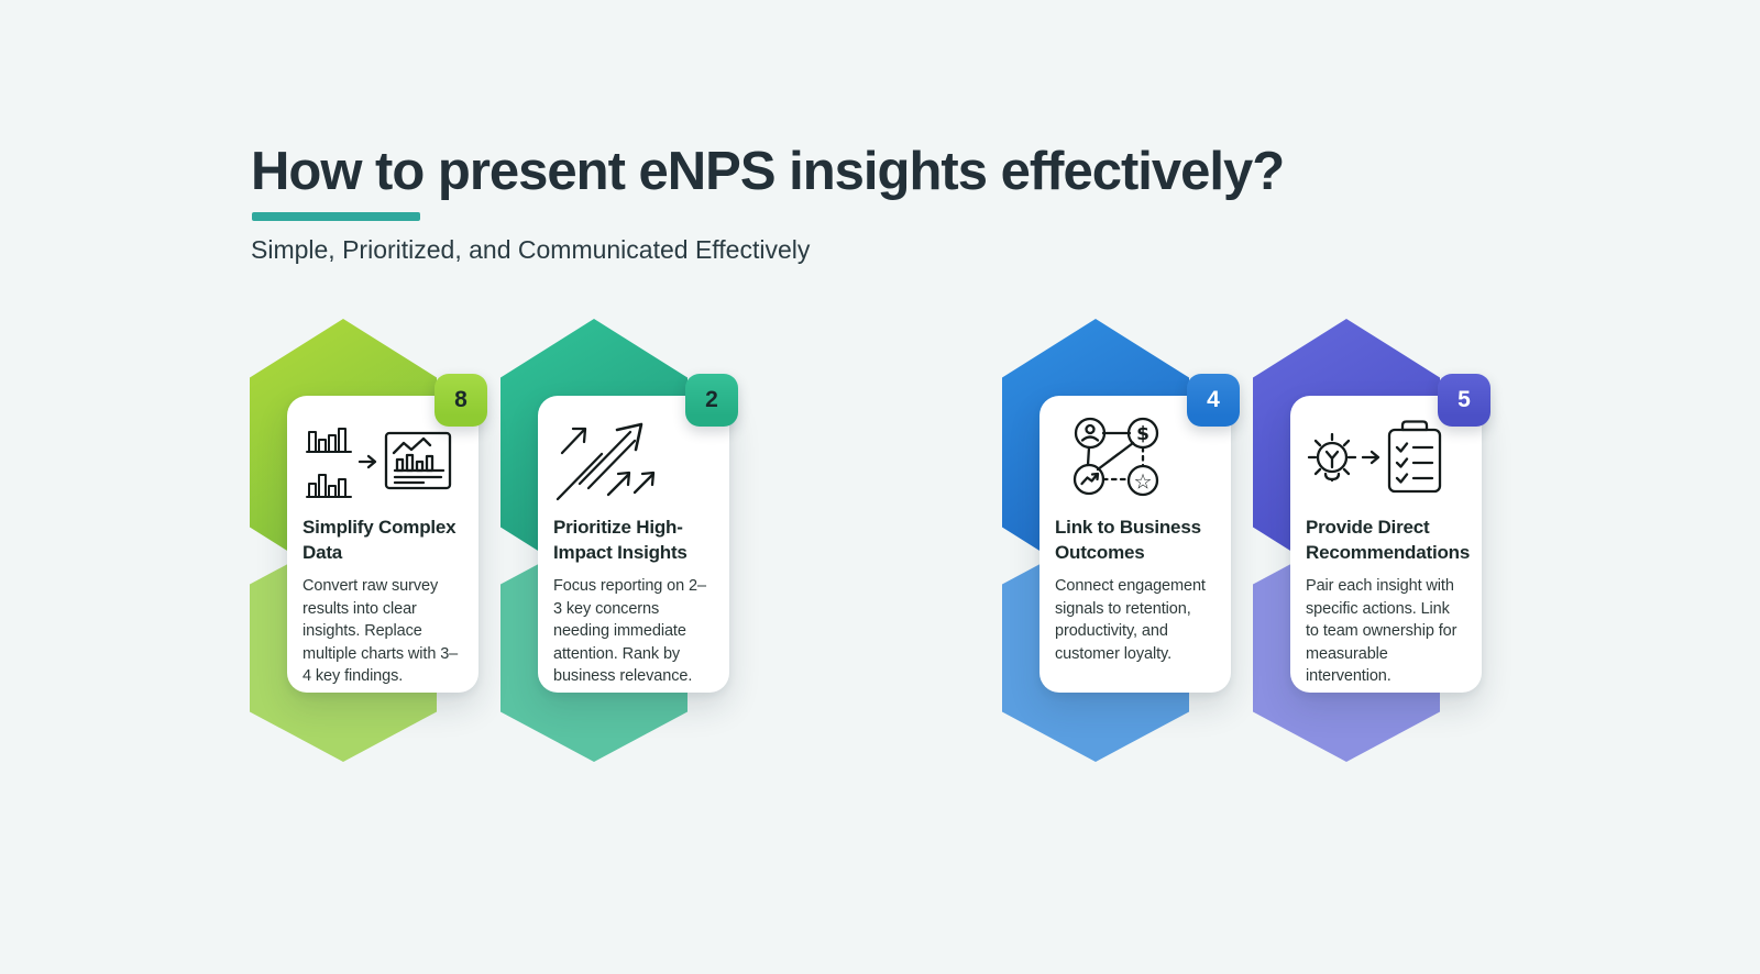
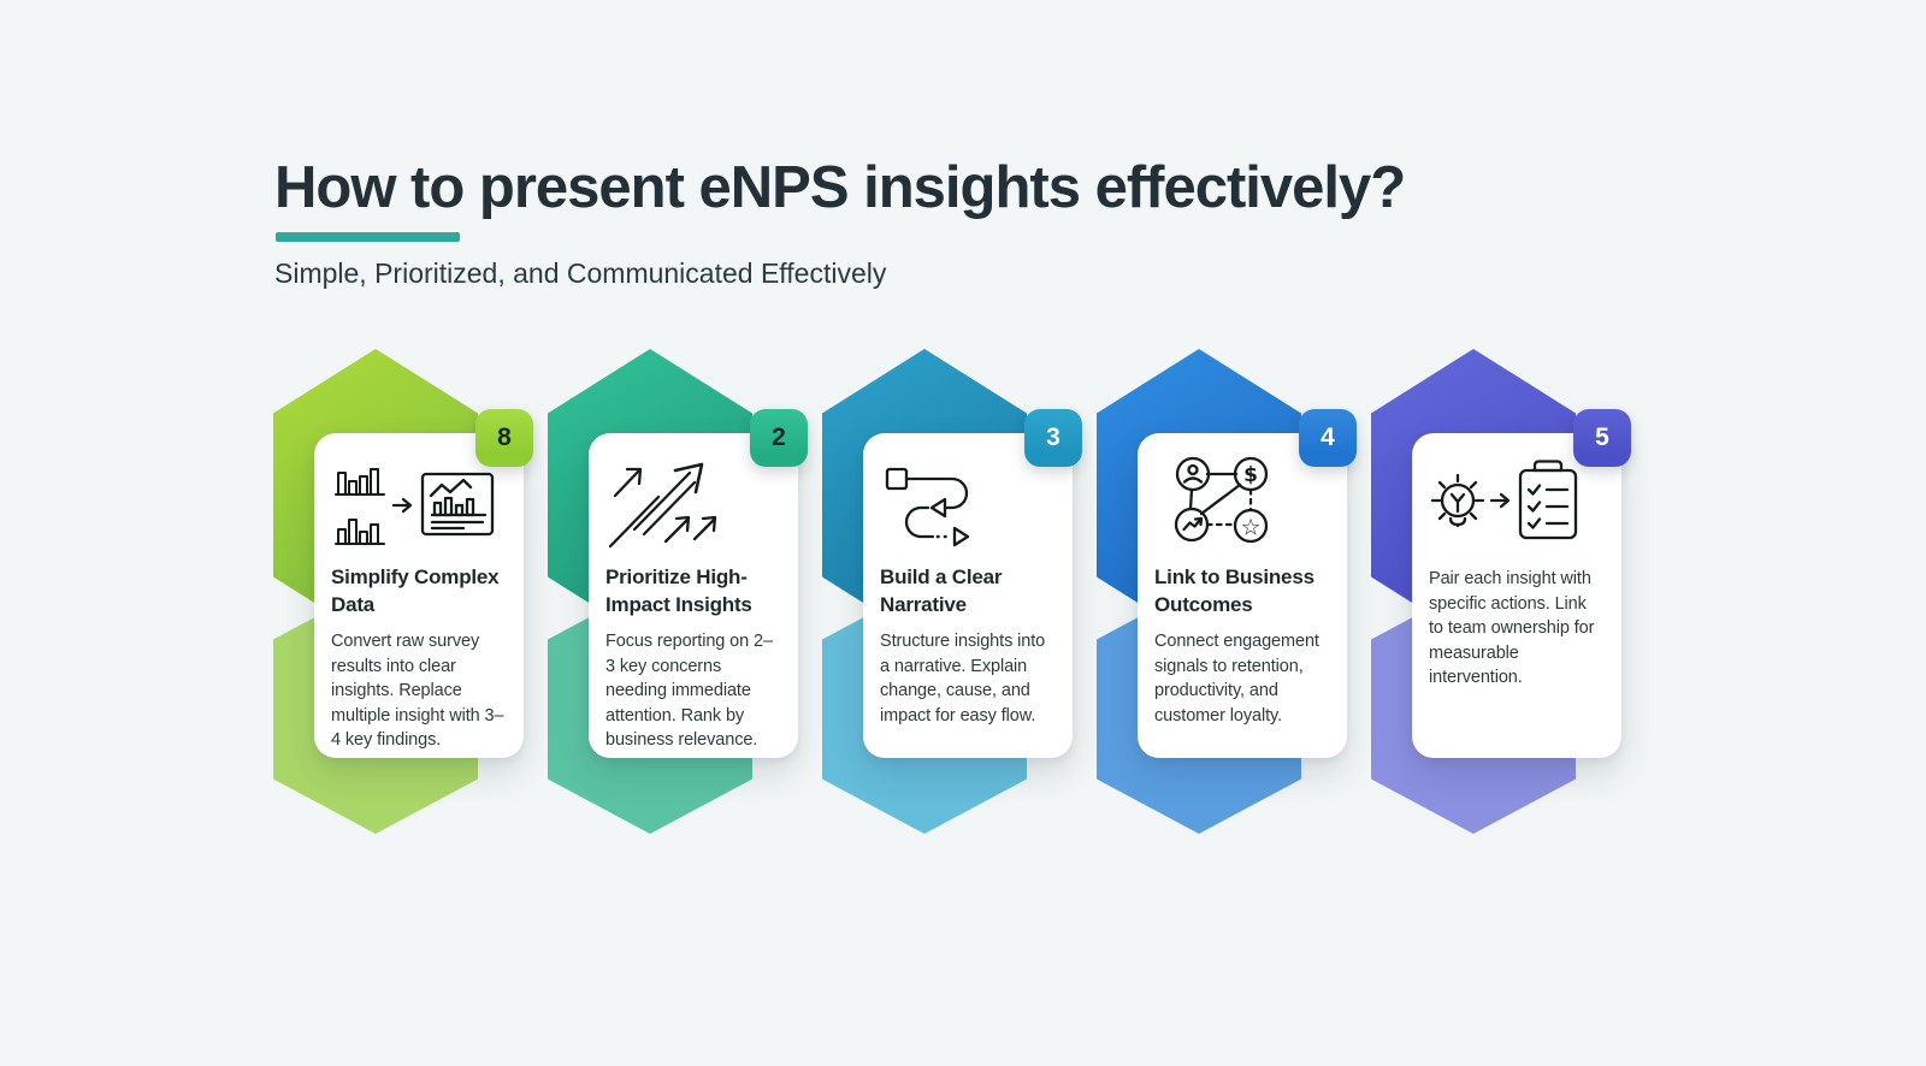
  How to present eNPS insights effectively?
  Simple, Prioritized, and Communicated Effectively
  Simplify Complex Data
- Convert raw survey results into clear insights. Replace multiple charts with 3–4 key findings.
+ Convert raw survey results into clear insights. Replace multiple insight with 3–4 key findings.
  8
  Prioritize High-Impact Insights
  Focus reporting on 2–3 key concerns needing immediate attention. Rank by business relevance.
  2
+ Build a Clear Narrative
+ Structure insights into a narrative. Explain change, cause, and impact for easy flow.
+ 3
  $
  ☆
  Link to Business Outcomes
  Connect engagement signals to retention, productivity, and customer loyalty.
  4
- Provide Direct Recommendations
  Pair each insight with specific actions. Link to team ownership for measurable intervention.
  5
